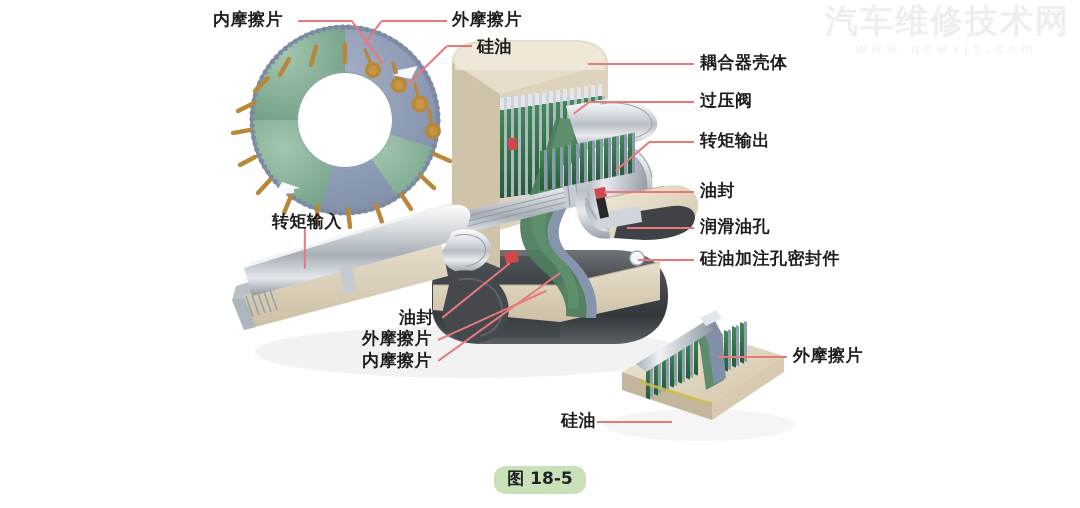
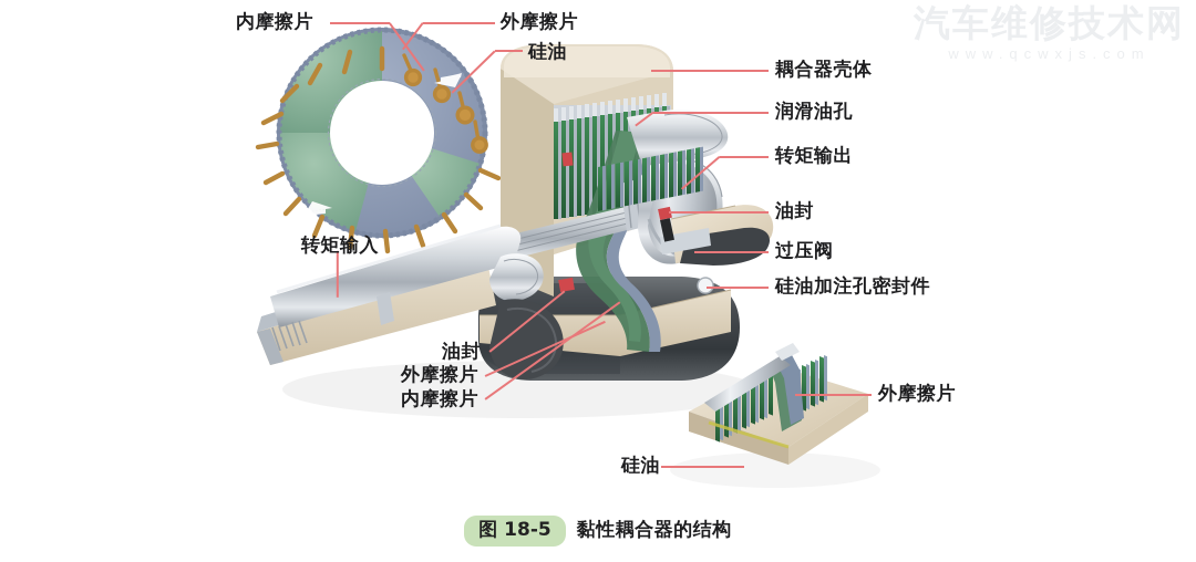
  内摩擦片
  外摩擦片
  硅油
  耦合器壳体
- 过压阀
+ 润滑油孔
  转矩输出
  油封
- 润滑油孔
+ 过压阀
  硅油加注孔密封件
  转矩输入
  油封
  外摩擦片
  内摩擦片
  外摩擦片
  硅油
  图 18-5
+ 黏性耦合器的结构
